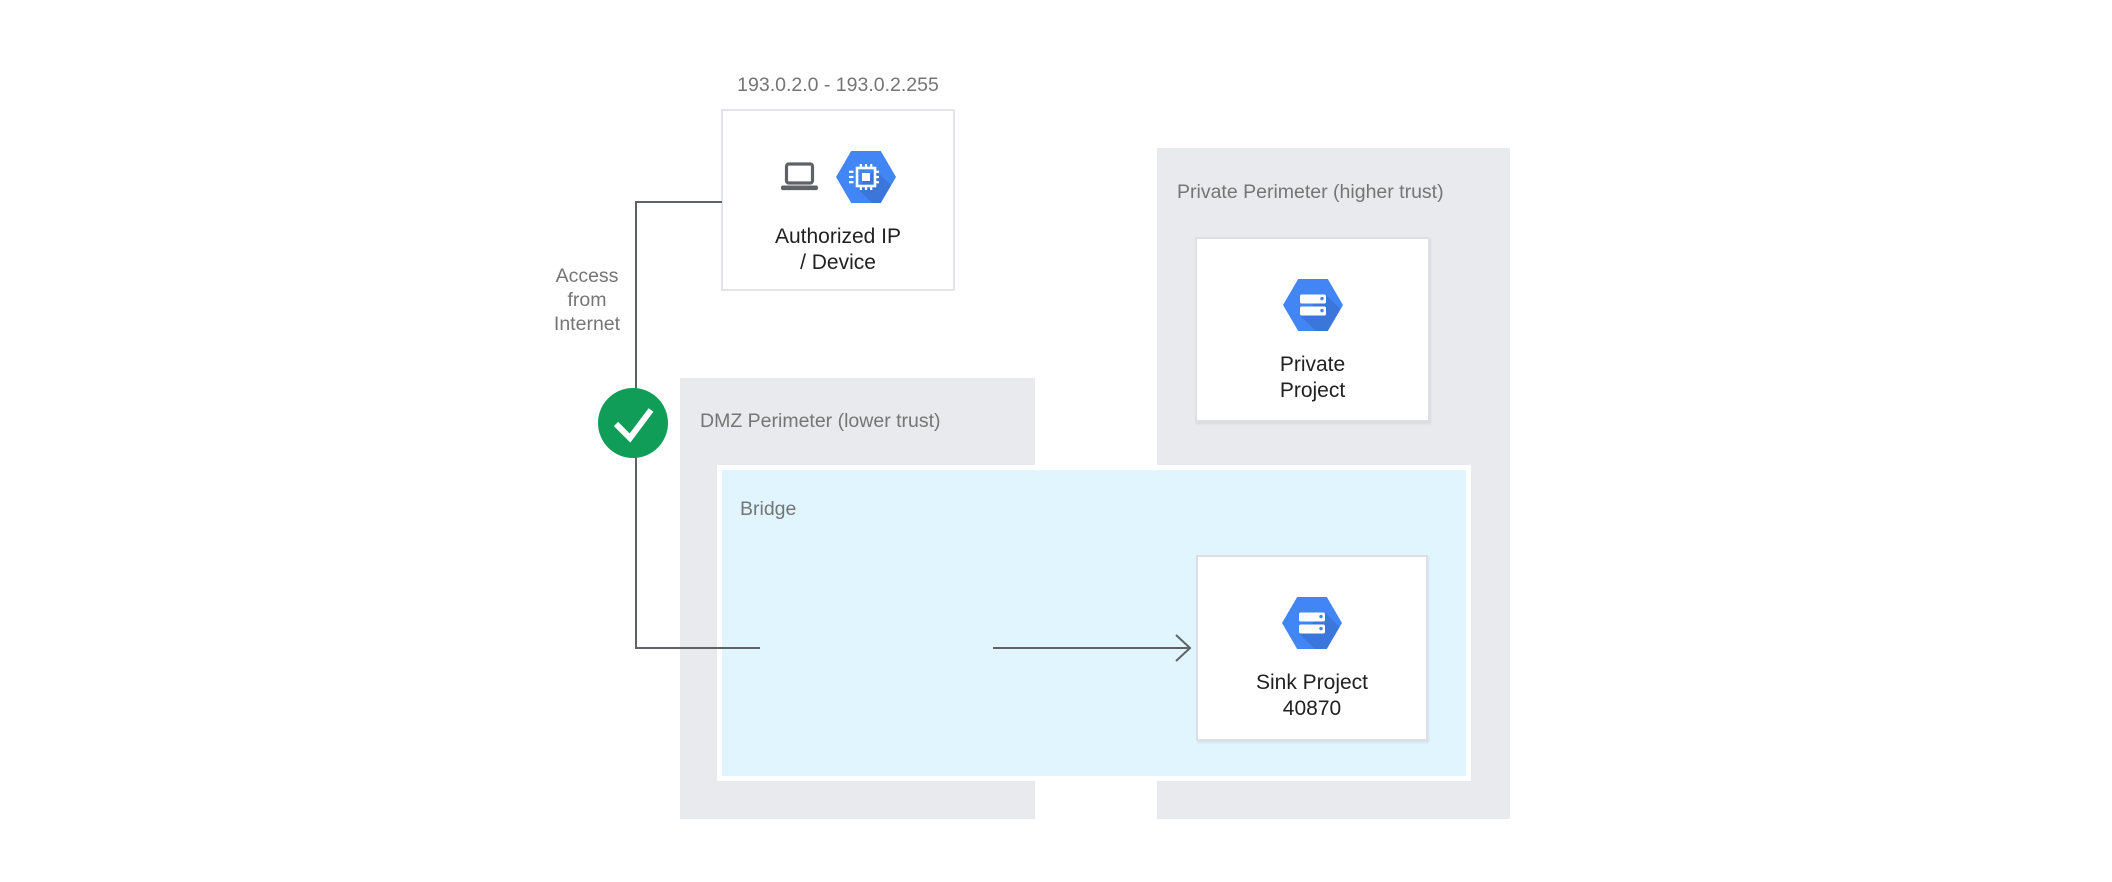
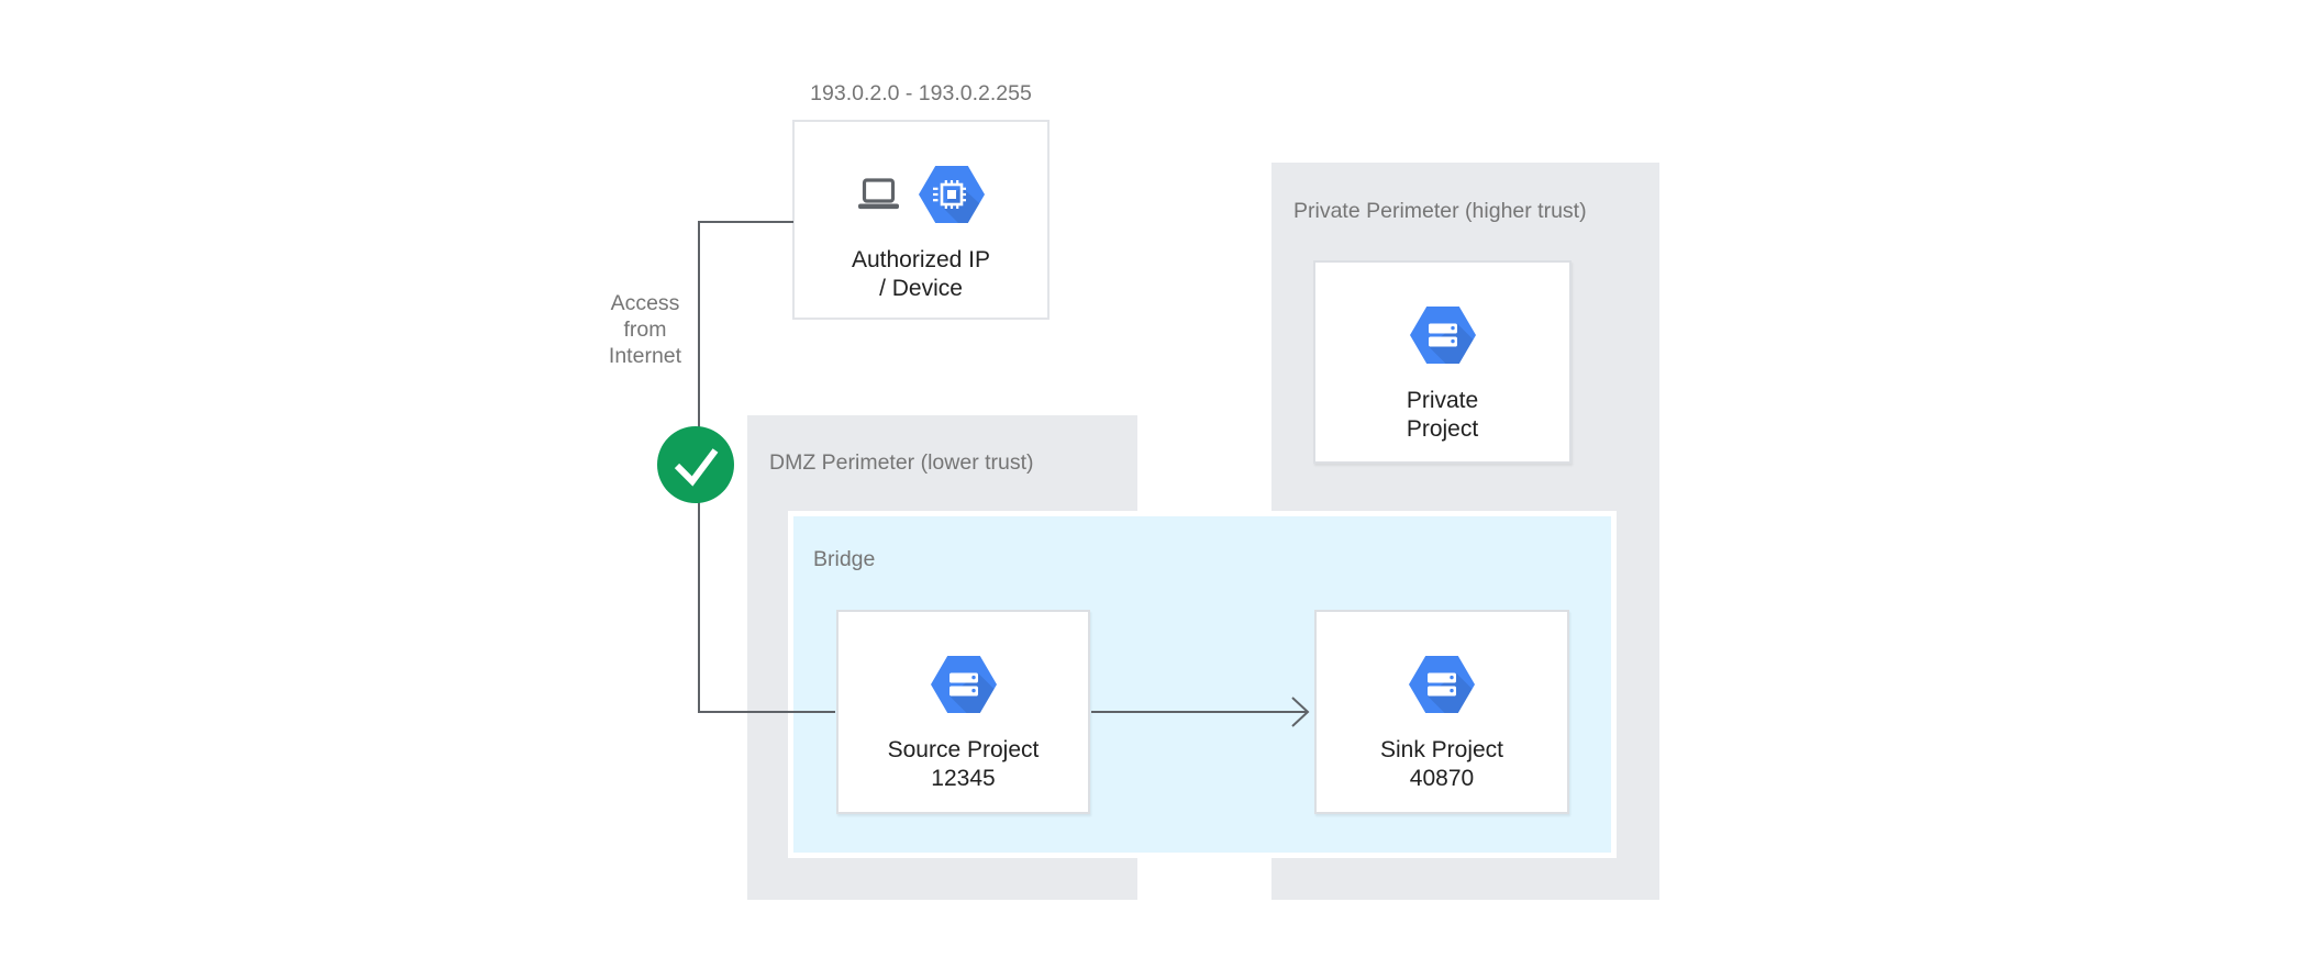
  DMZ Perimeter (lower trust)
  Private Perimeter (higher trust)
  Bridge
  193.0.2.0 - 193.0.2.255
  Access
  from
  Internet
  Authorized IP
  / Device
+ Source Project
+ 12345
  Sink Project
  40870
  Private
  Project
